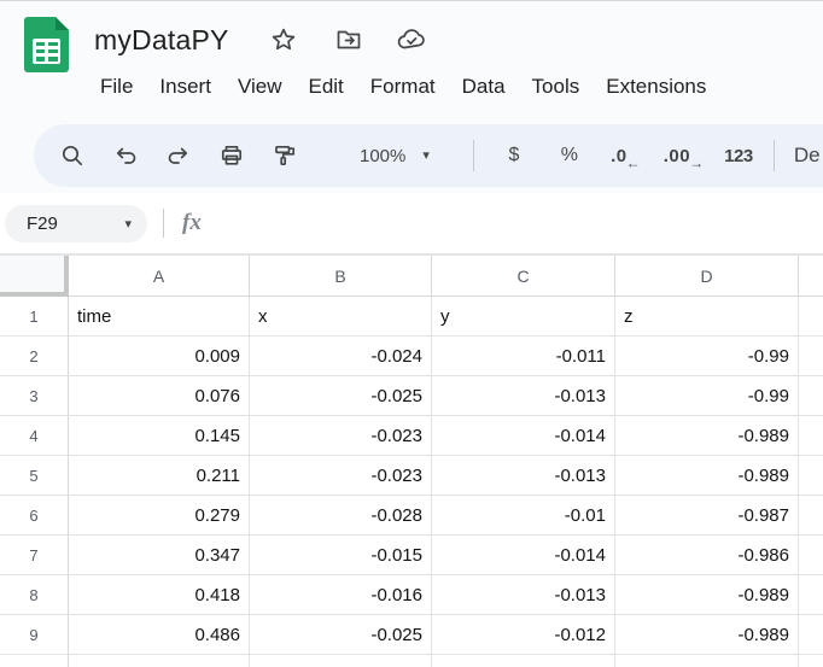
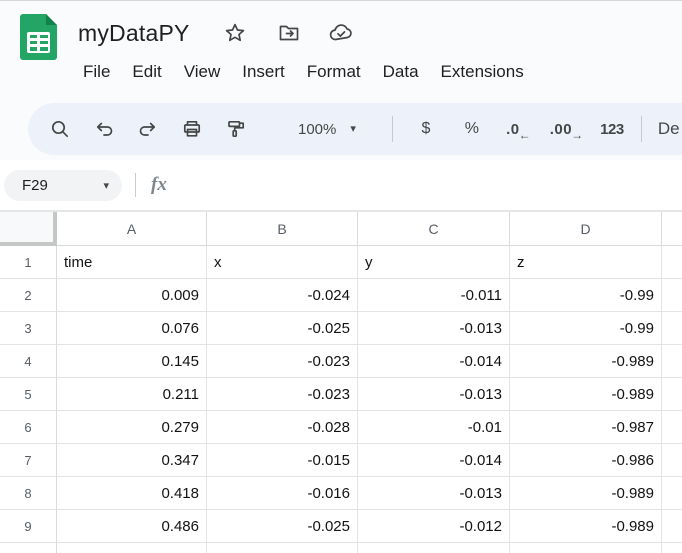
  myDataPY
  File
- Insert
+ Edit
  View
- Edit
+ Insert
  Format
  Data
- Tools
  Extensions
  100%
  ▾
  $
  %
  .0
  ←
  .00
  →
  123
  De
  F29
  ▾
  fx
  A
  B
  C
  D
  1
  time
  x
  y
  z
  2
  0.009
  -0.024
  -0.011
  -0.99
  3
  0.076
  -0.025
  -0.013
  -0.99
  4
  0.145
  -0.023
  -0.014
  -0.989
  5
  0.211
  -0.023
  -0.013
  -0.989
  6
  0.279
  -0.028
  -0.01
  -0.987
  7
  0.347
  -0.015
  -0.014
  -0.986
  8
  0.418
  -0.016
  -0.013
  -0.989
  9
  0.486
  -0.025
  -0.012
  -0.989
